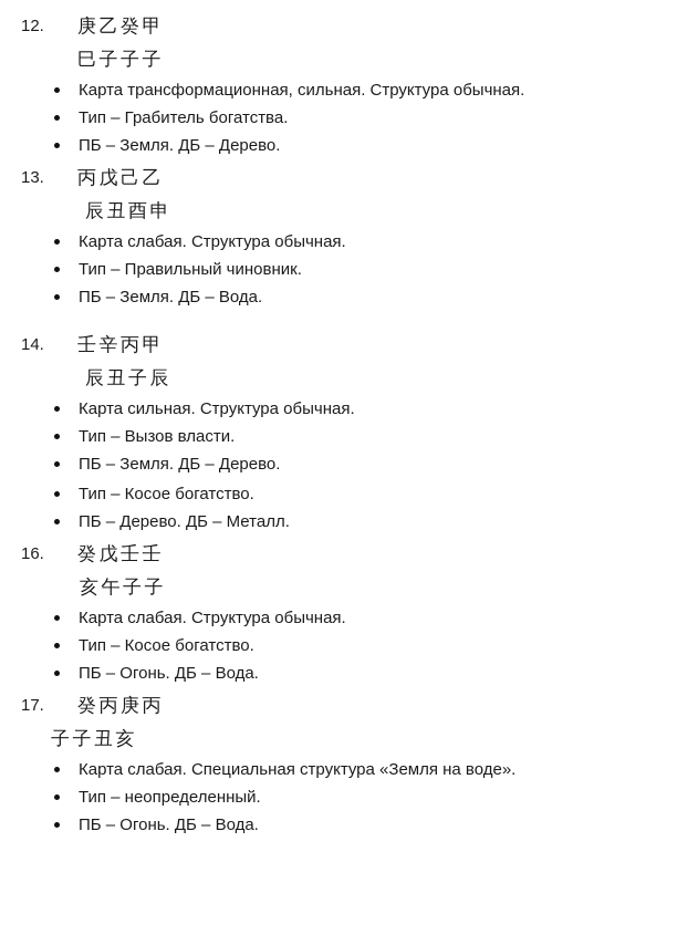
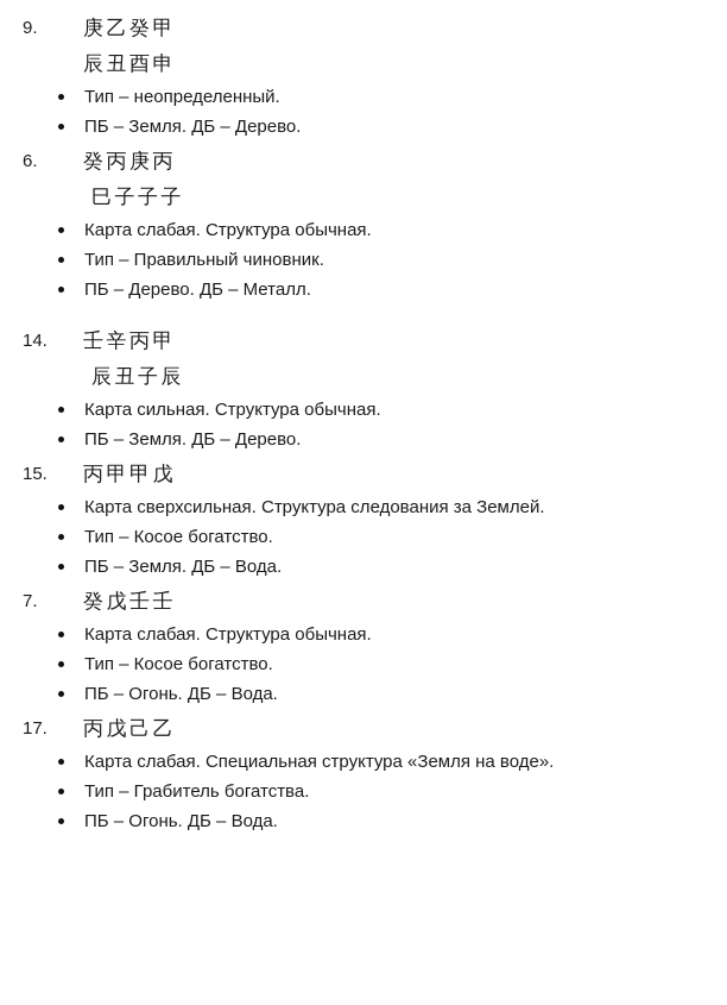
- 12.
+ 9.
  庚乙癸甲
- 巳子子子
+ 辰丑酉申
- Карта трансформационная, сильная. Структура обычная.
- Тип – Грабитель богатства.
+ Тип – неопределенный.
  ПБ – Земля. ДБ – Дерево.
- 13.
+ 6.
- 丙戊己乙
+ 癸丙庚丙
- 辰丑酉申
+ 巳子子子
  Карта слабая. Структура обычная.
  Тип – Правильный чиновник.
- ПБ – Земля. ДБ – Вода.
+ ПБ – Дерево. ДБ – Металл.
  14.
  壬辛丙甲
  辰丑子辰
  Карта сильная. Структура обычная.
- Тип – Вызов власти.
  ПБ – Земля. ДБ – Дерево.
+ 15.
+ 丙甲甲戊
+ Карта сверхсильная. Структура следования за Землей.
  Тип – Косое богатство.
- ПБ – Дерево. ДБ – Металл.
+ ПБ – Земля. ДБ – Вода.
- 16.
+ 7.
  癸戊壬壬
- 亥午子子
  Карта слабая. Структура обычная.
  Тип – Косое богатство.
  ПБ – Огонь. ДБ – Вода.
  17.
- 癸丙庚丙
+ 丙戊己乙
- 子子丑亥
  Карта слабая. Специальная структура «Земля на воде».
- Тип – неопределенный.
+ Тип – Грабитель богатства.
  ПБ – Огонь. ДБ – Вода.
